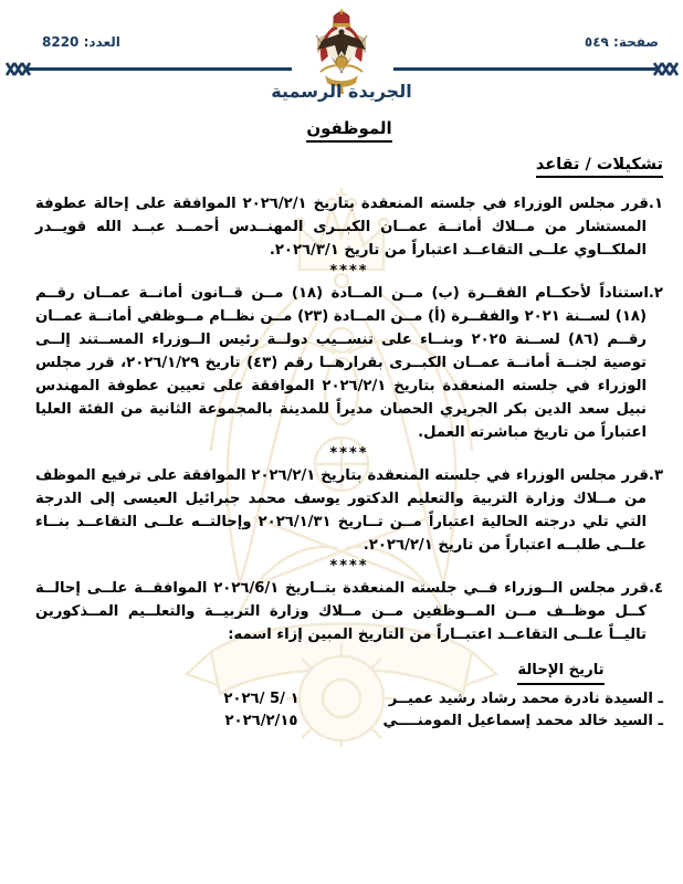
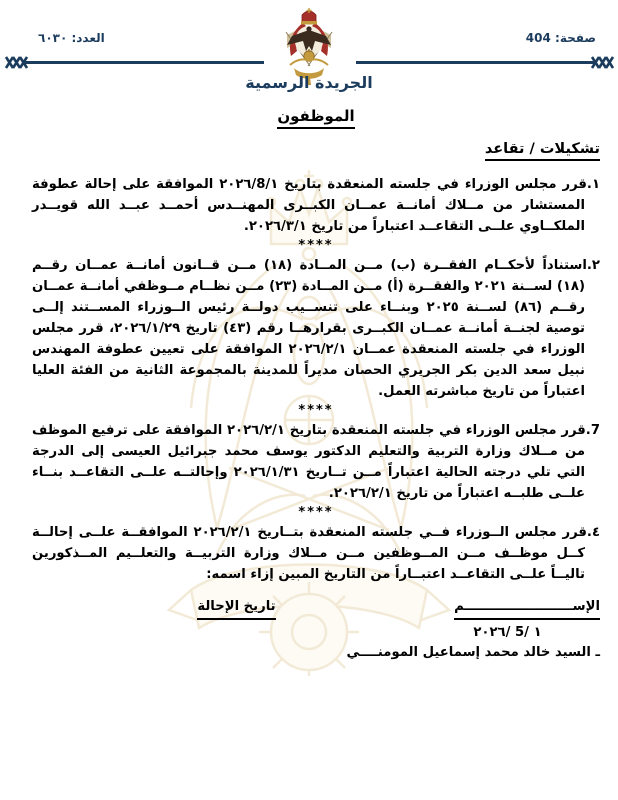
- صفحة: ٥٤٩
+ صفحة: 404
- العدد: 8220
+ العدد: ٦٠٣٠
  الجريدة الرسمية
  الموظفون
  تشكيلات / تقاعد
- ١.قرر مجلس الوزراء في جلسته المنعقدة بتاريخ ٢٠٢٦/٢/١ الموافقة على إحالة عطوفة المستشار من مــلاك أمانــة عمــان الكبــرى المهنــدس أحمــد عبــد الله قويــدر الملكــاوي علــى التقاعــد اعتباراً من تاريخ ٢٠٢٦/٣/١.
+ ١.قرر مجلس الوزراء في جلسته المنعقدة بتاريخ ٢٠٢٦/8/١ الموافقة على إحالة عطوفة المستشار من مــلاك أمانــة عمــان الكبــرى المهنــدس أحمــد عبــد الله قويــدر الملكــاوي علــى التقاعــد اعتباراً من تاريخ ٢٠٢٦/٣/١.
  ****
- ٢.استناداً لأحكــام الفقــرة (ب) مــن المــادة (١٨) مــن قــانون أمانــة عمــان رقــم (١٨) لســنة ٢٠٢١ والفقــرة (أ) مــن المــادة (٢٣) مــن نظــام مــوظفي أمانــة عمــان رقــم (٨٦) لســنة ٢٠٢٥ وبنــاء على تنســيب دولــة رئيس الــوزراء المســتند إلــى توصية لجنــة أمانــة عمــان الكبــرى بقرارهــا رقم (٤٣) تاريخ ٢٠٢٦/١/٢٩، قرر مجلس الوزراء في جلسته المنعقدة بتاريخ ٢٠٢٦/٢/١ الموافقة على تعيين عطوفة المهندس نبيل سعد الدين بكر الجريري الحصان مديراً للمدينة بالمجموعة الثانية من الفئة العليا اعتباراً من تاريخ مباشرته العمل.
+ ٢.استناداً لأحكــام الفقــرة (ب) مــن المــادة (١٨) مــن قــانون أمانــة عمــان رقــم (١٨) لســنة ٢٠٢١ والفقــرة (أ) مــن المــادة (٢٣) مــن نظــام مــوظفي أمانــة عمــان رقــم (٨٦) لســنة ٢٠٢٥ وبنــاء على تنســيب دولــة رئيس الــوزراء المســتند إلــى توصية لجنــة أمانــة عمــان الكبــرى بقرارهــا رقم (٤٣) تاريخ ٢٠٢٦/١/٢٩، قرر مجلس الوزراء في جلسته المنعقدة عمــان ٢٠٢٦/٢/١ الموافقة على تعيين عطوفة المهندس نبيل سعد الدين بكر الجريري الحصان مديراً للمدينة بالمجموعة الثانية من الفئة العليا اعتباراً من تاريخ مباشرته العمل.
  ****
- ٣.قرر مجلس الوزراء في جلسته المنعقدة بتاريخ ٢٠٢٦/٢/١ الموافقة على ترفيع الموظف من مــلاك وزارة التربية والتعليم الدكتور يوسف محمد جبرائيل العيسى إلى الدرجة التي تلي درجته الحالية اعتباراً مــن تــاريخ ٢٠٢٦/١/٣١ وإحالتــه علــى التقاعــد بنــاء علــى طلبــه اعتباراً من تاريخ ٢٠٢٦/٢/١.
+ 7.قرر مجلس الوزراء في جلسته المنعقدة بتاريخ ٢٠٢٦/٢/١ الموافقة على ترفيع الموظف من مــلاك وزارة التربية والتعليم الدكتور يوسف محمد جبرائيل العيسى إلى الدرجة التي تلي درجته الحالية اعتباراً مــن تــاريخ ٢٠٢٦/١/٣١ وإحالتــه علــى التقاعــد بنــاء علــى طلبــه اعتباراً من تاريخ ٢٠٢٦/٢/١.
  ****
- ٤.قرر مجلس الــوزراء فــي جلسته المنعقدة بتــاريخ ٢٠٢٦/6/١ الموافقــة علــى إحالــة كــل موظــف مــن المــوظفين مــن مــلاك وزارة التربيــة والتعلــيم المــذكورين تاليــاً علــى التقاعــد اعتبــاراً من التاريخ المبين إزاء اسمه:
+ ٤.قرر مجلس الــوزراء فــي جلسته المنعقدة بتــاريخ ٢٠٢٦/٢/١ الموافقــة علــى إحالــة كــل موظــف مــن المــوظفين مــن مــلاك وزارة التربيــة والتعلــيم المــذكورين تاليــاً علــى التقاعــد اعتبــاراً من التاريخ المبين إزاء اسمه:
+ الإســــــــــــــــــــــــم
  تاريخ الإحالة
- ـ السيدة نادرة محمد رشاد رشيد عميــر
  ٢٠٢٦/ 5/ ١
  ـ السيد خالد محمد إسماعيل المومنــــي
- ٢٠٢٦/٢/١٥
